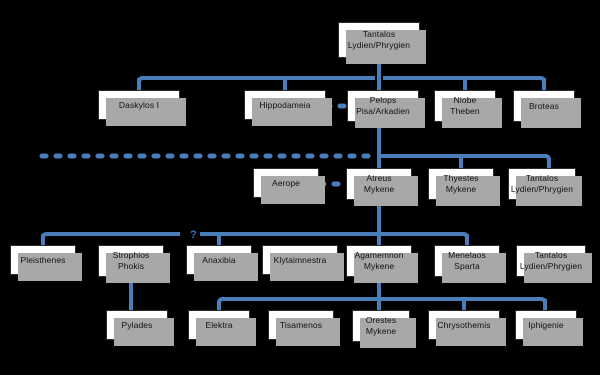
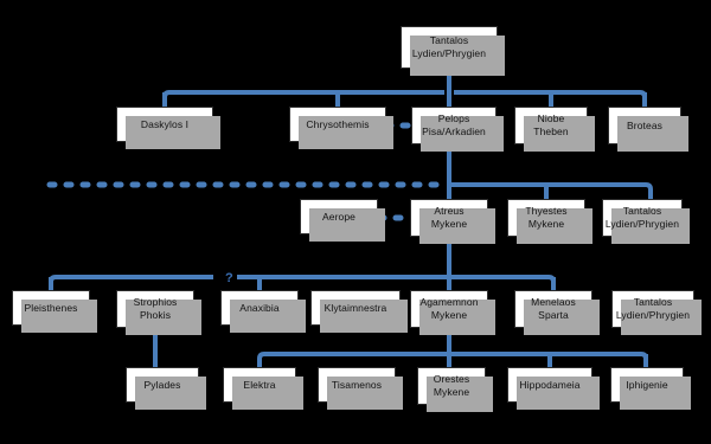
  Tantalos
  Lydien/Phrygien
  Daskylos I
- Hippodameia
+ Chrysothemis
  Pelops
  Pisa/Arkadien
  Niobe
  Theben
  Broteas
  Aerope
  Atreus
  Mykene
  Thyestes
  Mykene
  Tantalos
  Lydien/Phrygien
  Pleisthenes
  Strophios
  Phokis
  Anaxibia
  Klytaimnestra
  Agamemnon
  Mykene
  Menelaos
  Sparta
  Tantalos
  Lydien/Phrygien
  Pylades
  Elektra
  Tisamenos
  Orestes
  Mykene
- Chrysothemis
+ Hippodameia
  Iphigenie
  ?
